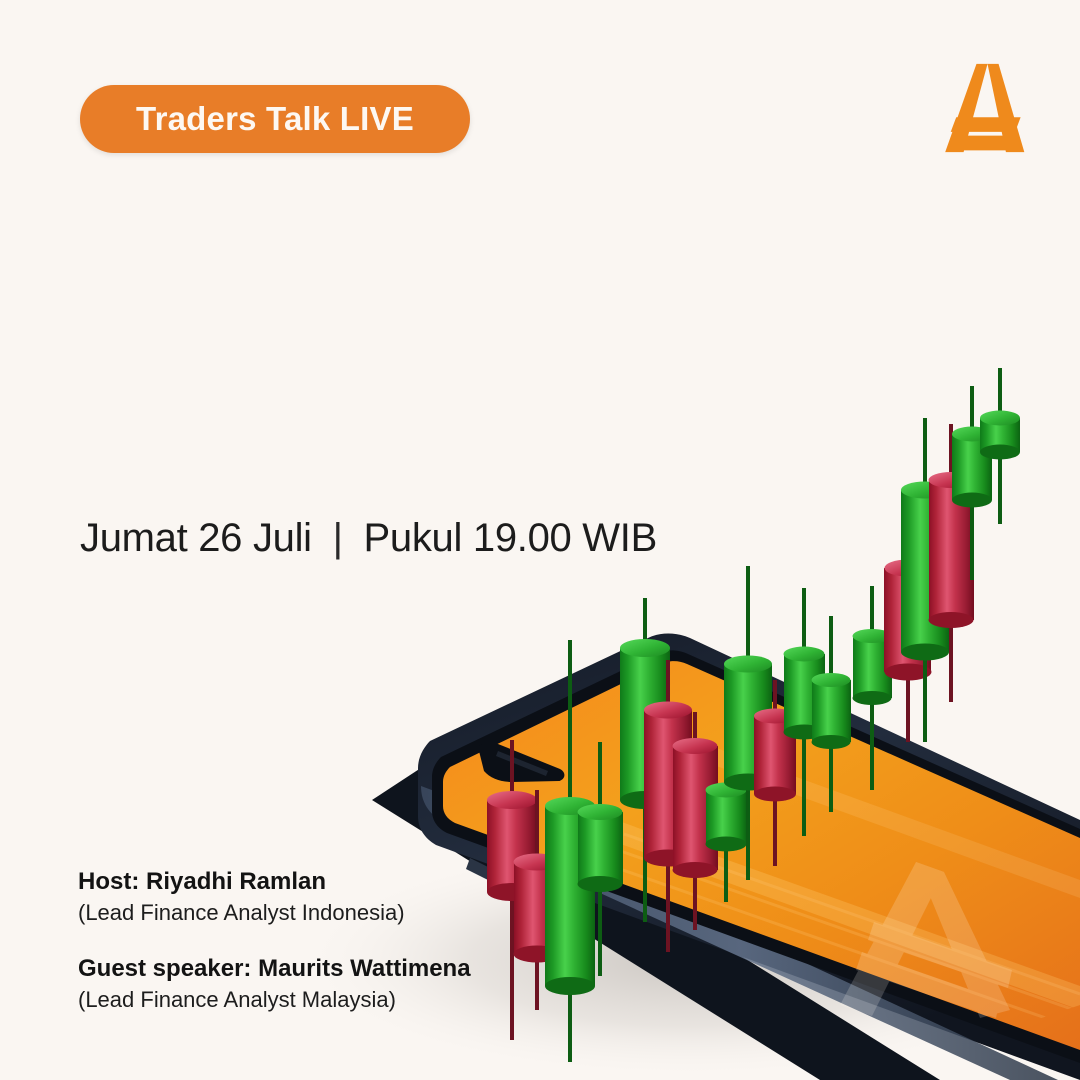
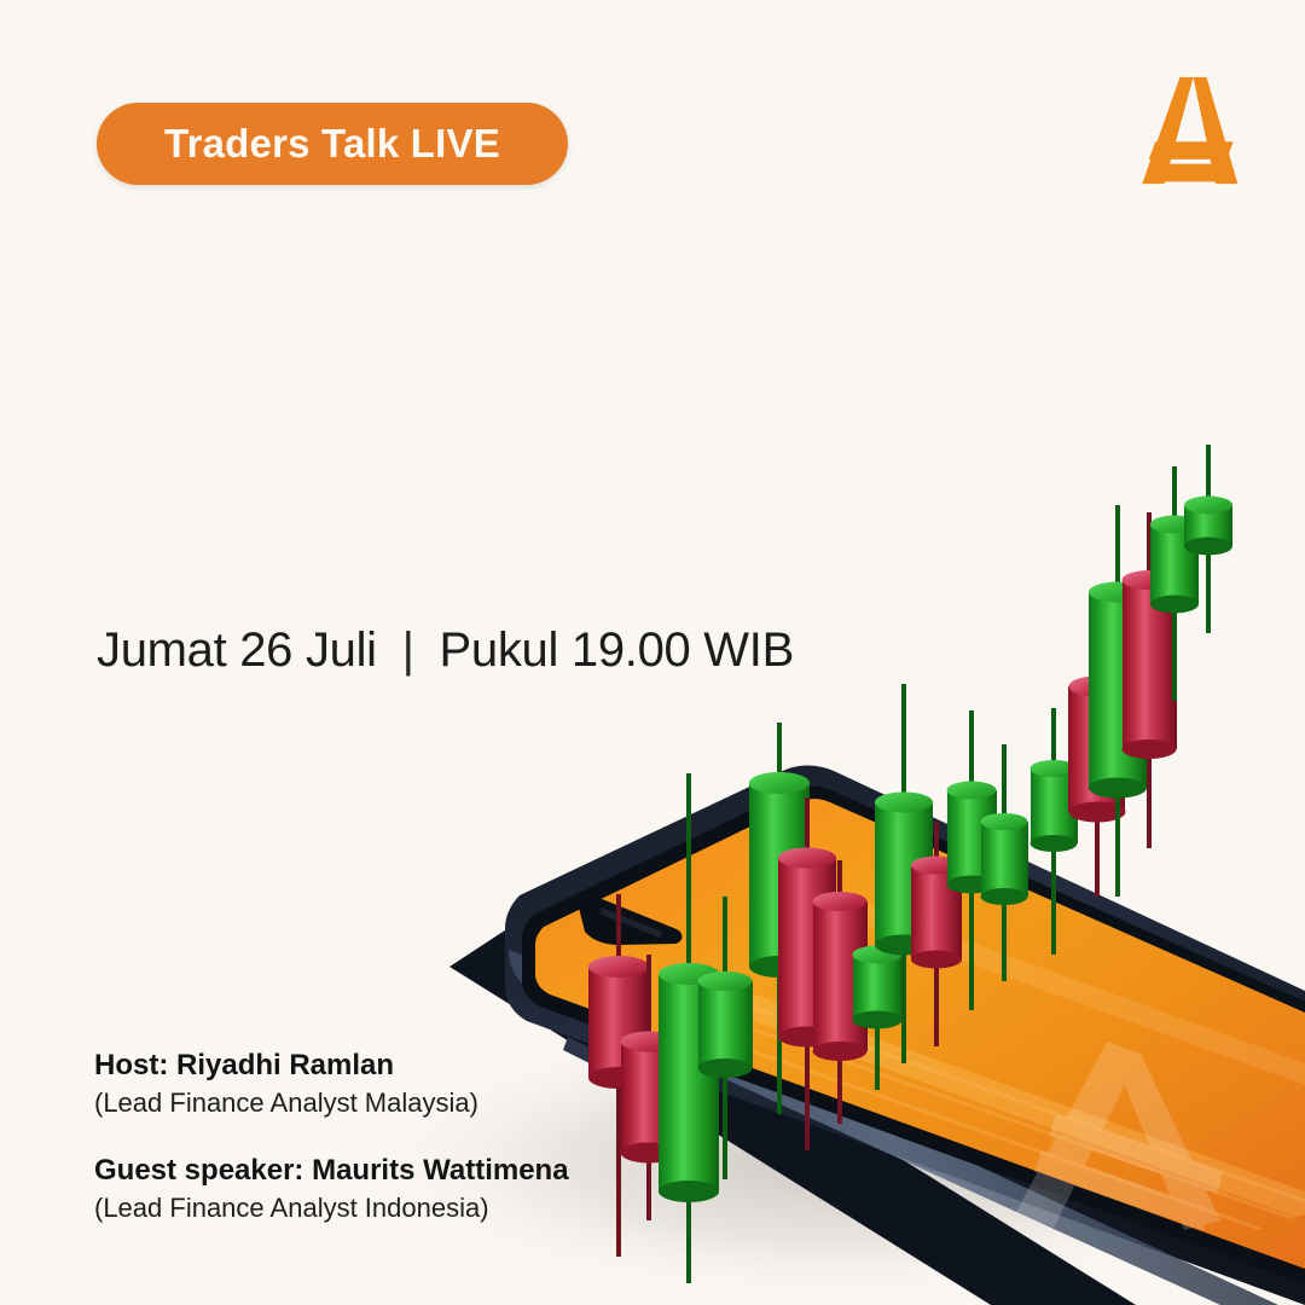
  Traders Talk LIVE
  Jumat 26 Juli | Pukul 19.00 WIB
  Host: Riyadhi Ramlan
- (Lead Finance Analyst Indonesia)
+ (Lead Finance Analyst Malaysia)
  Guest speaker: Maurits Wattimena
- (Lead Finance Analyst Malaysia)
+ (Lead Finance Analyst Indonesia)
